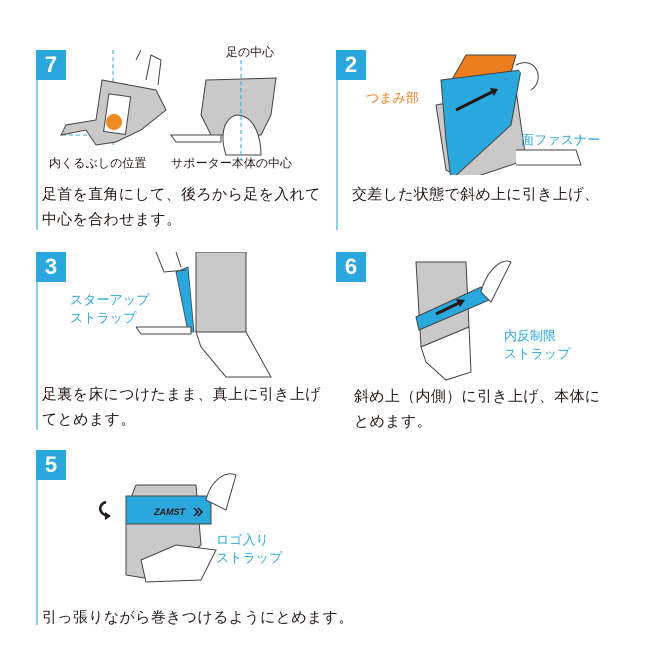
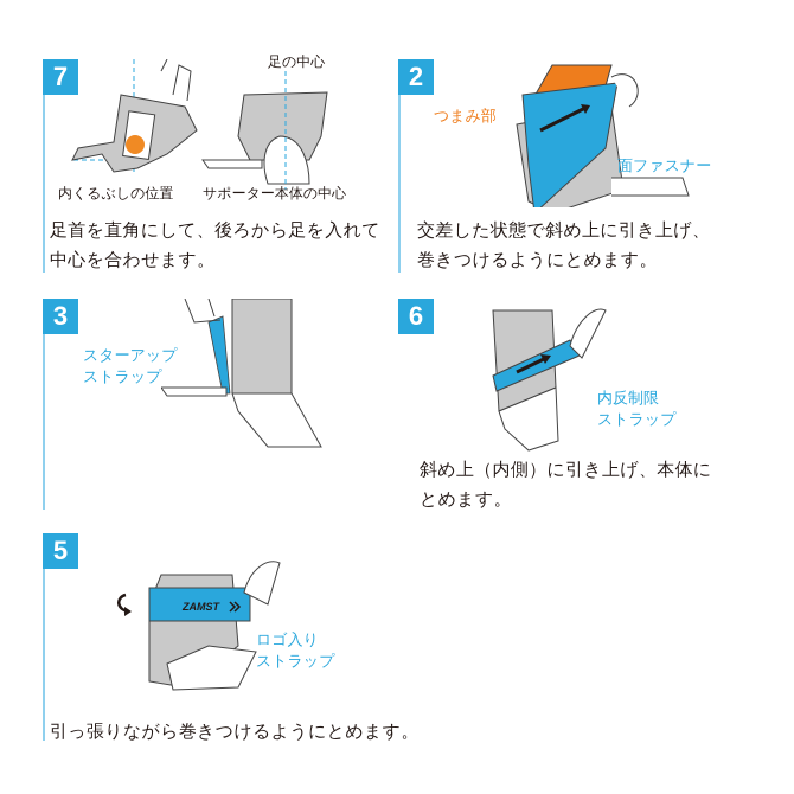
  7
  足の中心
  内くるぶしの位置
  サポーター本体の中心
  足首を直角にして、後ろから足を入れて
  中心を合わせます。
  2
  つまみ部
  面ファスナー
  交差した状態で斜め上に引き上げ、
+ 巻きつけるようにとめます。
  3
  スターアップ
  ストラップ
- 足裏を床につけたまま、真上に引き上げ
- てとめます。
  6
  内反制限
  ストラップ
  斜め上（内側）に引き上げ、本体に
  とめます。
  5
  ZAMST
  ロゴ入り
  ストラップ
  引っ張りながら巻きつけるようにとめます。
